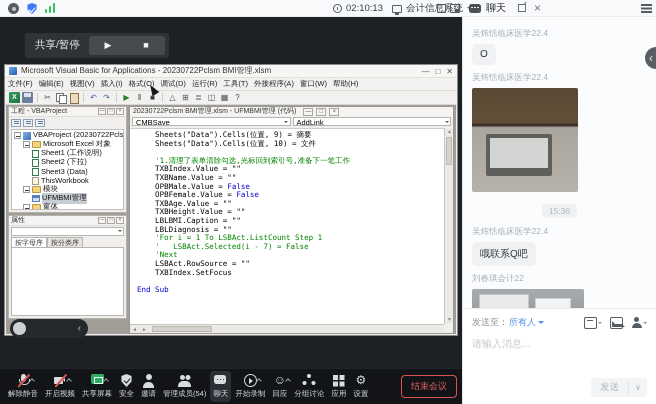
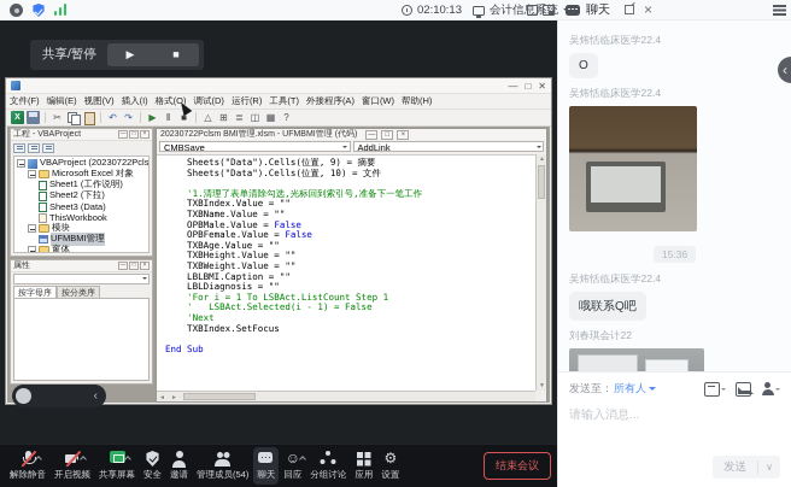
  02:10:13
  会计信息系
  聊天
  ×
  共享/暂停
  ▶
  ■
- Microsoft Visual Basic for Applications - 20230722Pclsm BMI管理.xlsm
  —
  □
  ✕
  文件(F)
  编辑(E)
  视图(V)
  插入(I)
  格式(O)
  调试(D)
  运行(R)
  工具(T)
  外接程序(A)
  窗口(W)
  帮助(H)
  ✂
  ↶
  ↷
  ▶
  ‖
  ■
  △
  ⊞
  ≣
  ◫
  ▦
  ?
  Microsoft Excel 对象
  Sheet1 (工作说明)
  Sheet2 (下拉)
  Sheet3 (Data)
  ThisWorkbook
  模块
  UFMBMI管理
  窗体
  CMBSave
  AddLink
  Sheets("Data").Cells(位置, 9) = 摘要
  Sheets("Data").Cells(位置, 10) = 文件
  '1.清理了表单清除勾选,光标回到索引号,准备下一笔工作
  TXBIndex.Value = ""
  TXBName.Value = ""
  OPBMale.Value = False
  OPBFemale.Value = False
  TXBAge.Value = ""
  TXBHeight.Value = ""
+ TXBWeight.Value = ""
  LBLBMI.Caption = ""
  LBLDiagnosis = ""
  'For i = 1 To LSBAct.ListCount Step 1
- ' LSBAct.Selected(i - 7) = False
+ ' LSBAct.Selected(i - 1) = False
  'Next
- LSBAct.RowSource = ""
  TXBIndex.SetFocus
  End Sub
  ‹
  解除静音
  开启视频
  共享屏幕
  安全
  邀请
  管理成员(54)
  聊天
- 开始录制
  ☺
  回应
  分组讨论
  应用
  ⚙
  设置
  结束会议
  吴炜恬临床医学22.4
  O
  吴炜恬临床医学22.4
  15:36
  吴炜恬临床医学22.4
  哦联系Q吧
  刘春琪会计22
  发送至：
  所有人
  请输入消息...
  发送
  ∨
  ‹
